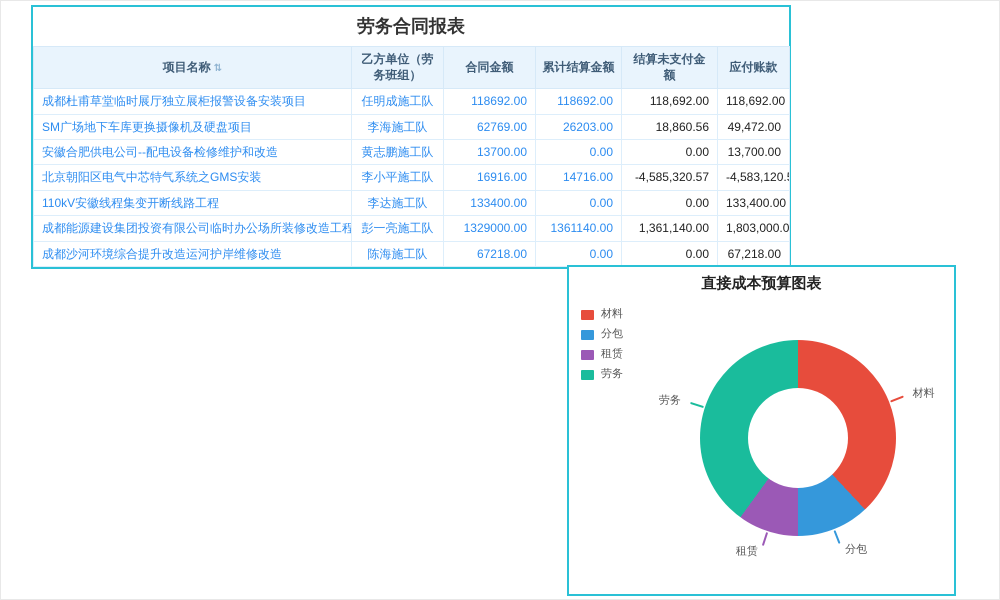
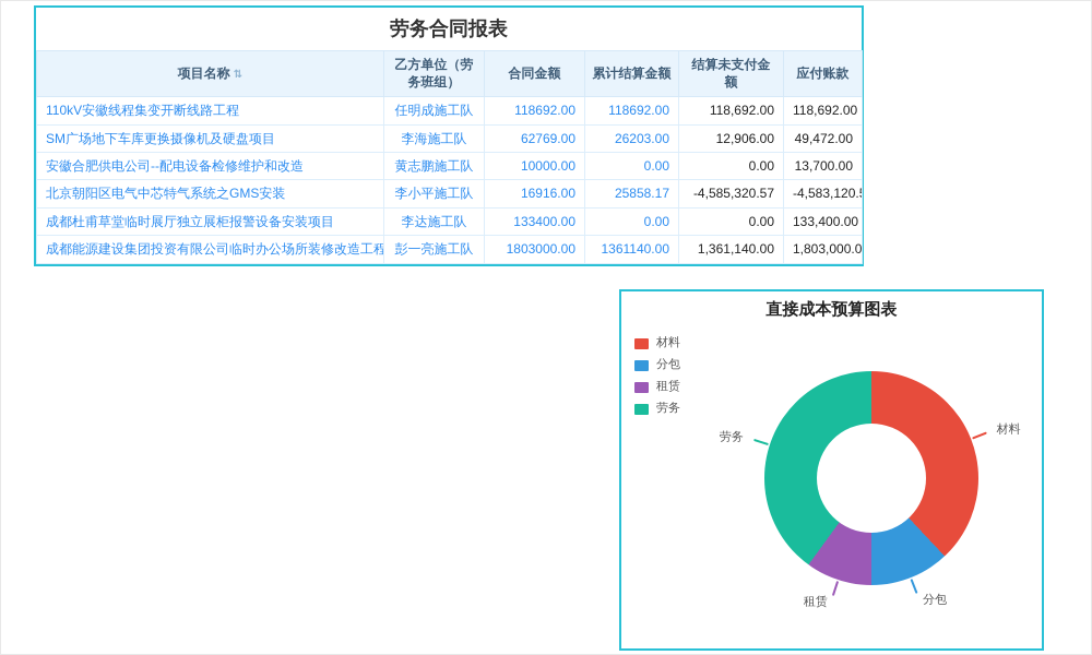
  劳务合同报表
  项目名称 ⇅	乙方单位（劳务班组）	合同金额	累计结算金额	结算未支付金额	应付账款
- 成都杜甫草堂临时展厅独立展柜报警设备安装项目	任明成施工队	118692.00	118692.00	118,692.00	118,692.00
+ 110kV安徽线程集变开断线路工程	任明成施工队	118692.00	118692.00	118,692.00	118,692.00
- SM广场地下车库更换摄像机及硬盘项目	李海施工队	62769.00	26203.00	18,860.56	49,472.00
+ SM广场地下车库更换摄像机及硬盘项目	李海施工队	62769.00	26203.00	12,906.00	49,472.00
- 安徽合肥供电公司--配电设备检修维护和改造	黄志鹏施工队	13700.00	0.00	0.00	13,700.00
+ 安徽合肥供电公司--配电设备检修维护和改造	黄志鹏施工队	10000.00	0.00	0.00	13,700.00
- 北京朝阳区电气中芯特气系统之GMS安装	李小平施工队	16916.00	14716.00	-4,585,320.57	-4,583,120.
+ 北京朝阳区电气中芯特气系统之GMS安装	李小平施工队	16916.00	25858.17	-4,585,320.57	-4,583,120.
- 110kV安徽线程集变开断线路工程	李达施工队	133400.00	0.00	0.00	133,400.00
+ 成都杜甫草堂临时展厅独立展柜报警设备安装项目	李达施工队	133400.00	0.00	0.00	133,400.00
- 成都能源建设集团投资有限公司临时办公场所装修改造工程	彭一亮施工队	1329000.00	1361140.00	1,361,140.00	1,803,000.0
+ 成都能源建设集团投资有限公司临时办公场所装修改造工程	彭一亮施工队	1803000.00	1361140.00	1,361,140.00	1,803,000.0
- 成都沙河环境综合提升改造运河护岸维修改造	陈海施工队	67218.00	0.00	0.00	67,218.00
  直接成本预算图表
  材料
  分包
  租赁
  劳务
  材料
  分包
  租赁
  劳务
